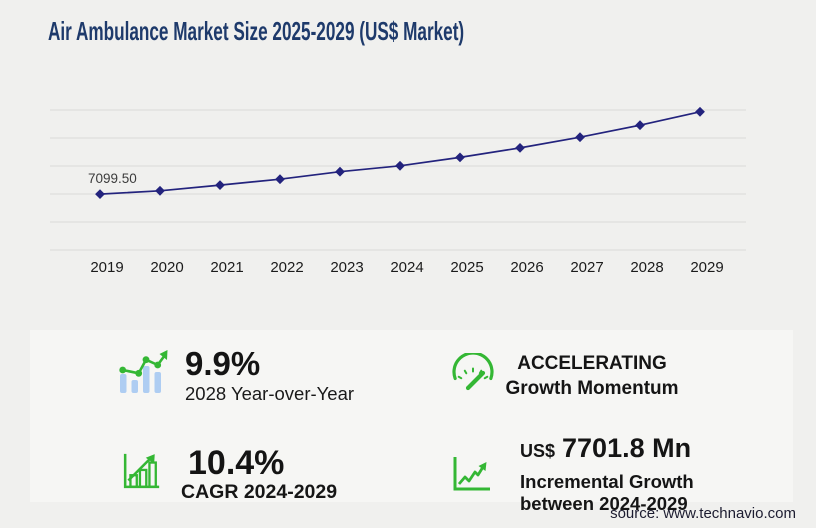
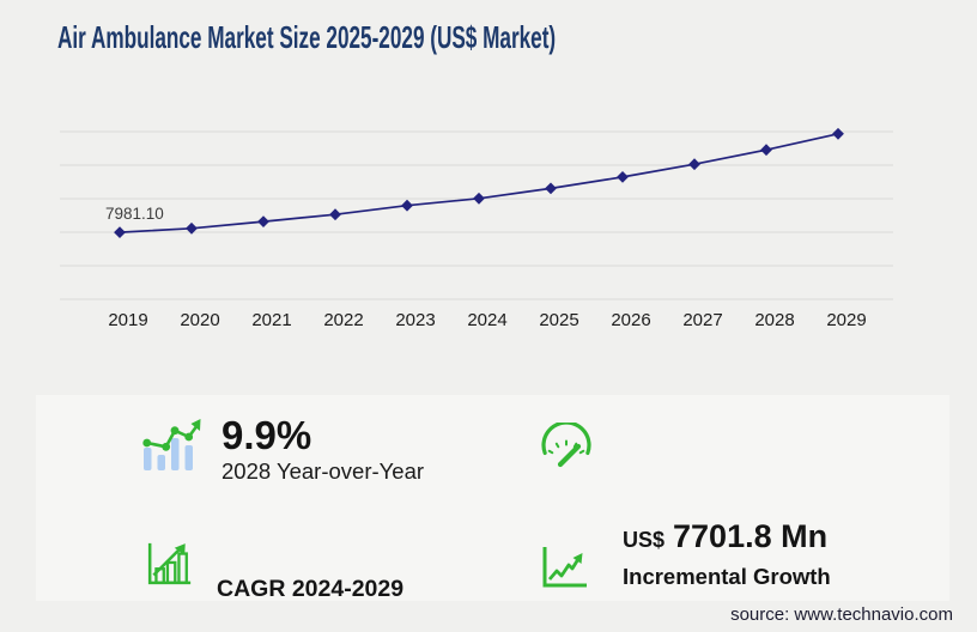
  Air Ambulance Market Size 2025-2029 (US$ Market)
  2019
  2020
  2021
  2022
  2023
  2024
  2025
  2026
  2027
  2028
  2029
- 7099.50
+ 7981.10
  9.9%
  2028 Year-over-Year
- ACCELERATING
- Growth Momentum
- 10.4%
  CAGR 2024-2029
  US$
  7701.8 Mn
  Incremental Growth
- between 2024-2029
  source: www.technavio.com
